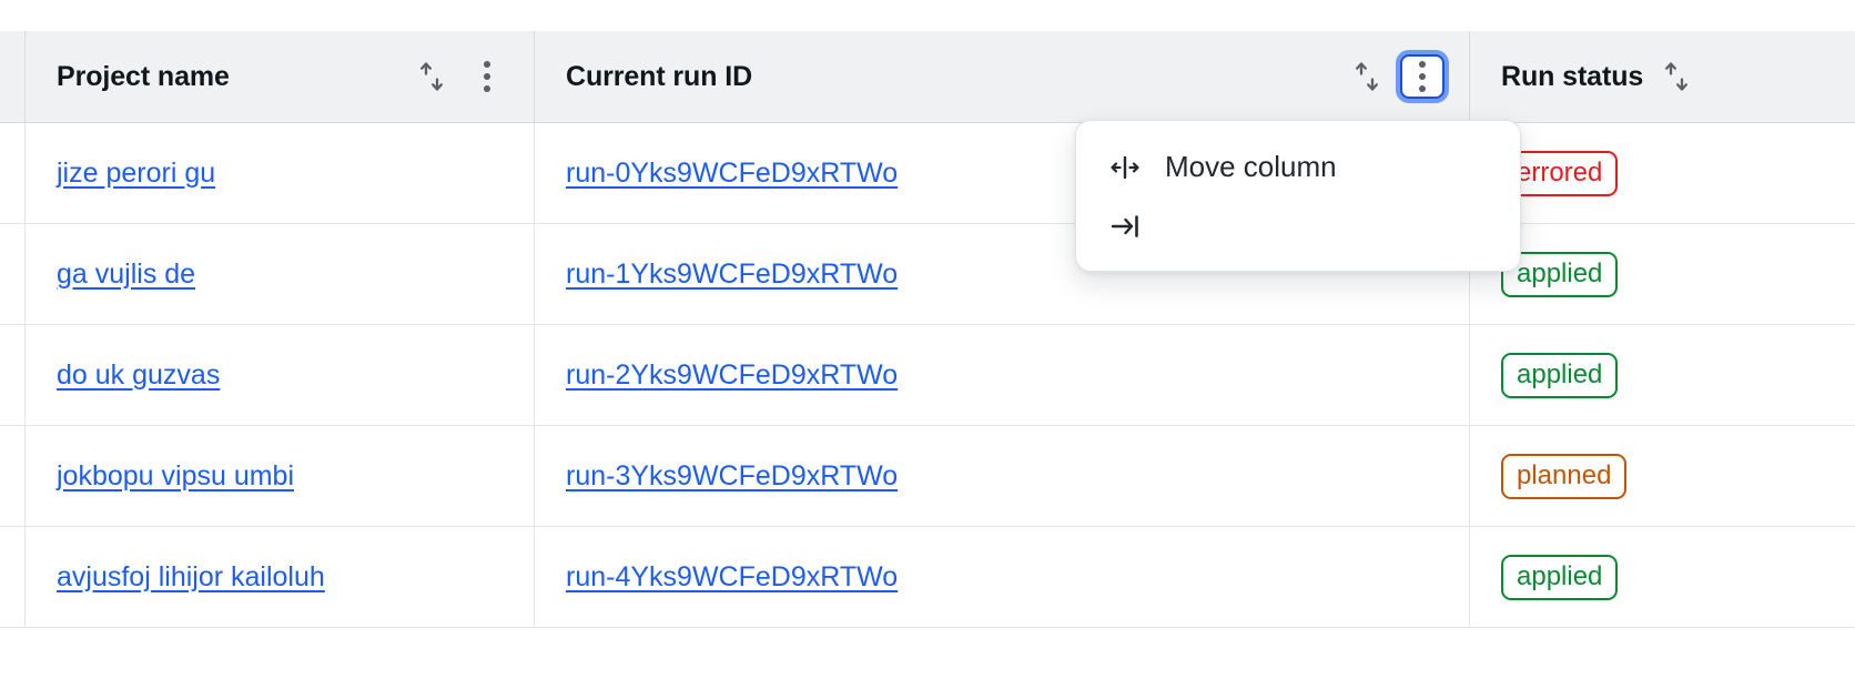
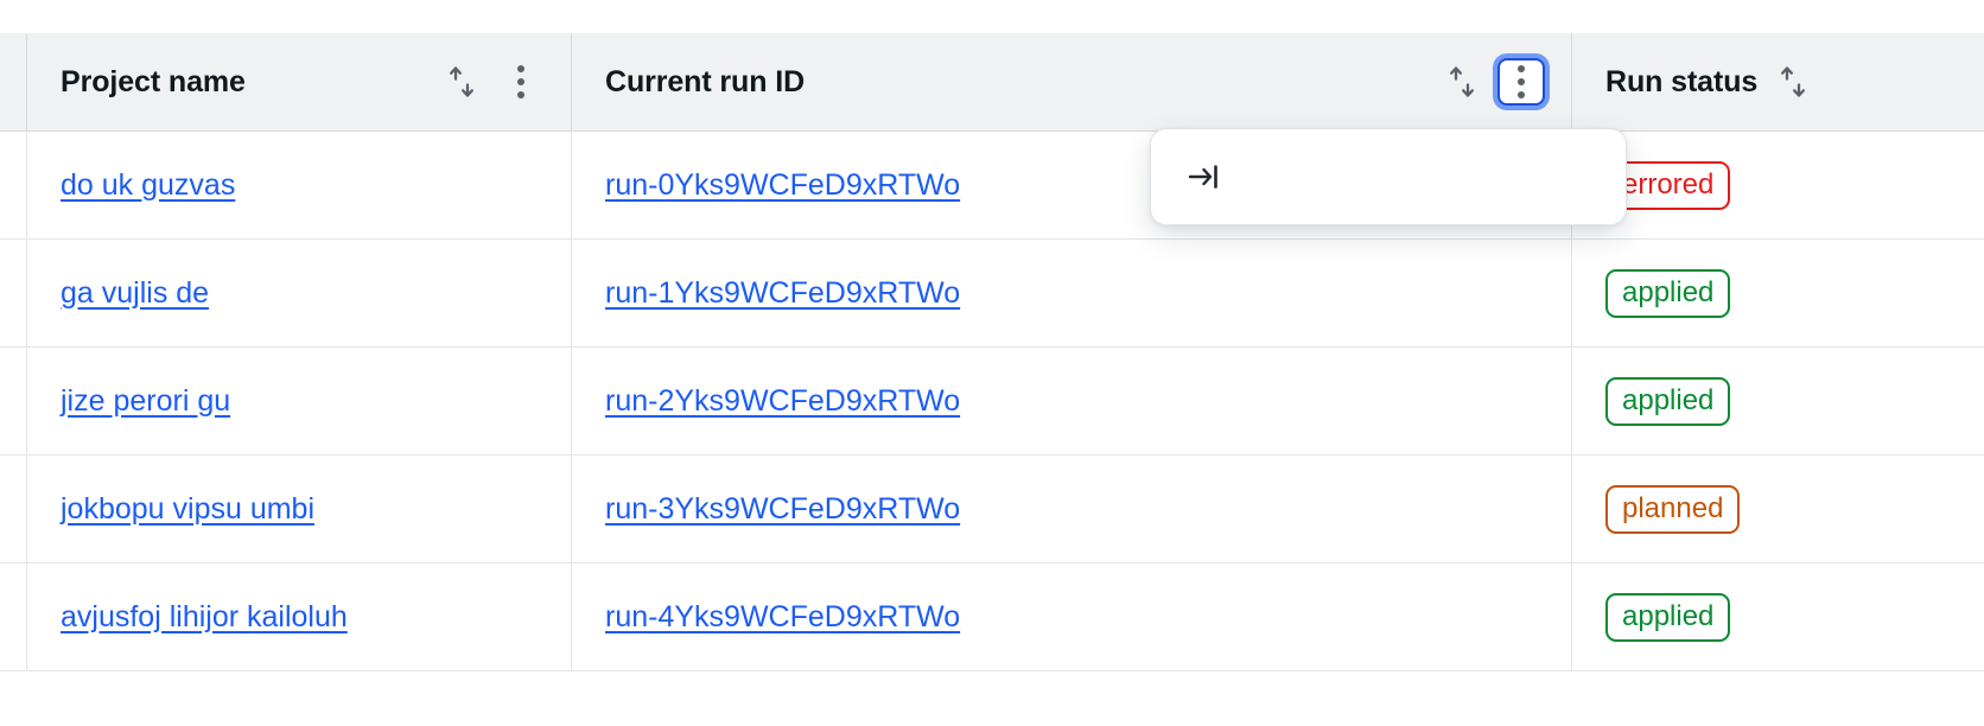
  	Project name	Current run ID	Run status
- 	jize perori gu	run-0Yks9WCFeD9xRTWo	errored
+ 	do uk guzvas	run-0Yks9WCFeD9xRTWo	errored
  	ga vujlis de	run-1Yks9WCFeD9xRTWo	applied
- 	do uk guzvas	run-2Yks9WCFeD9xRTWo	applied
+ 	jize perori gu	run-2Yks9WCFeD9xRTWo	applied
  	jokbopu vipsu umbi	run-3Yks9WCFeD9xRTWo	planned
  	avjusfoj lihijor kailoluh	run-4Yks9WCFeD9xRTWo	applied
- Move column
